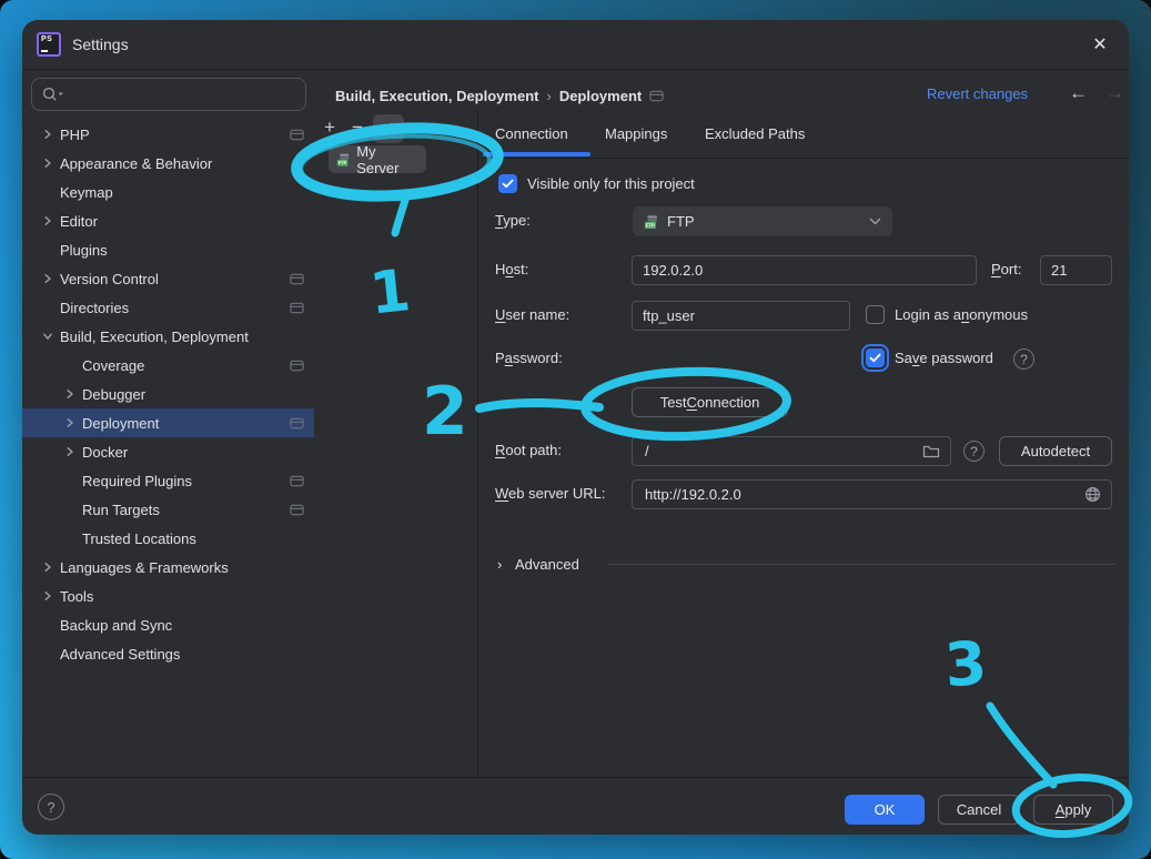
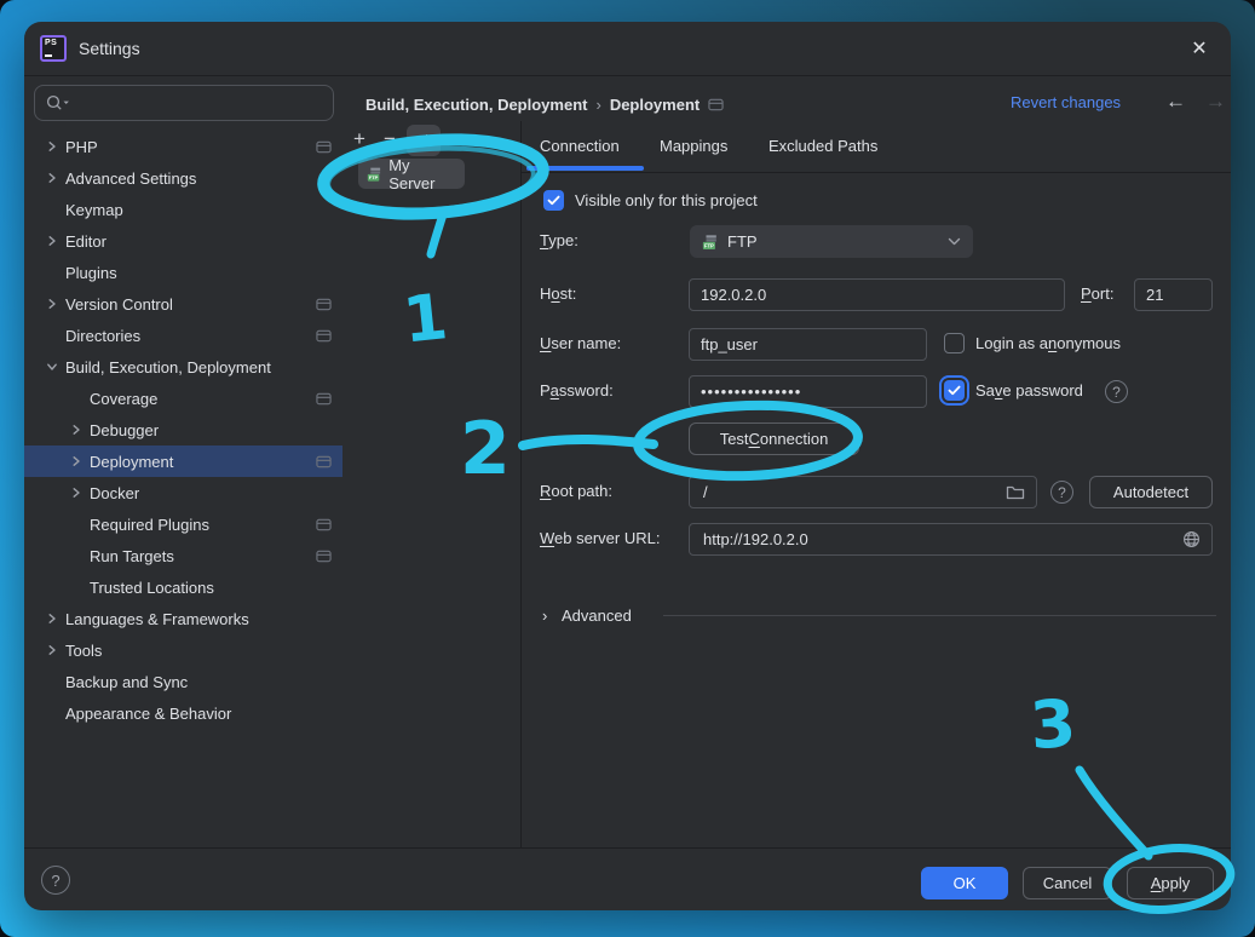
  Settings
  ✕
  PHP
- Appearance & Behavior
+ Advanced Settings
  Keymap
  Editor
  Plugins
  Version Control
  Directories
  Build, Execution, Deployment
  Coverage
  Debugger
  Deployment
  Docker
  Required Plugins
  Run Targets
  Trusted Locations
  Languages & Frameworks
  Tools
  Backup and Sync
- Advanced Settings
+ Appearance & Behavior
  +
  −
  My Server
  Build, Execution, Deployment
  ›
  Deployment
  Revert changes
  ←
  →
  Connection
  Mappings
  Excluded Paths
  Visible only for this project
  Type:
  FTP
  Host:
  192.0.2.0
  Port:
  21
  User name:
  ftp_user
  Login as anonymous
  Password:
+ •••••••••••••••
  Save password
  ?
  Test
  C
  onnection
  Root path:
  /
  ?
  Autodetect
  Web server URL:
  http://192.0.2.0
  ›
  Advanced
  ?
  OK
  Cancel
  A
  pply
  2
